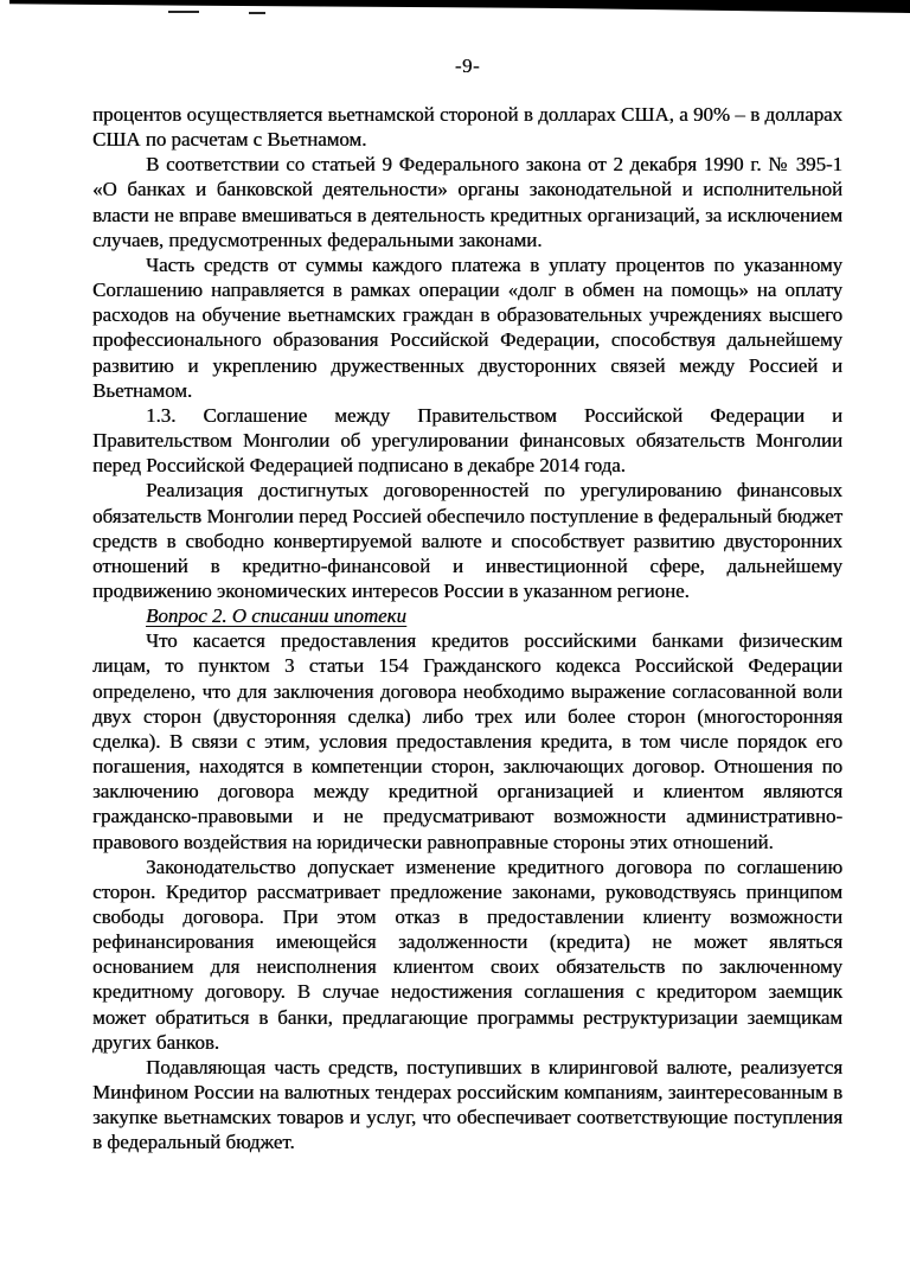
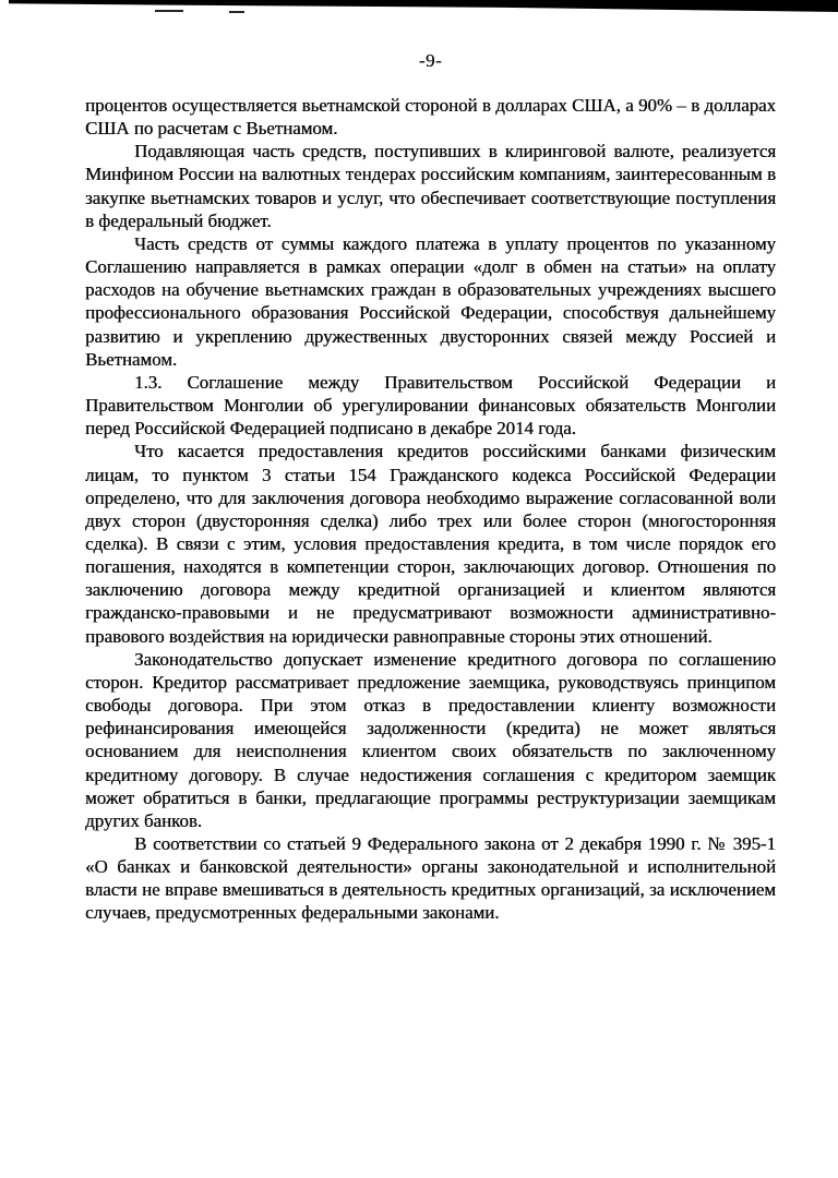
  -9-
  процентов осуществляется вьетнамской стороной в долларах США, а 90% – в долларах США по расчетам с Вьетнамом.
- В соответствии со статьей 9 Федерального закона от 2 декабря 1990 г. № 395-1 «О банках и банковской деятельности» органы законодательной и исполнительной власти не вправе вмешиваться в деятельность кредитных организаций, за исключением случаев, предусмотренных федеральными законами.
+ Подавляющая часть средств, поступивших в клиринговой валюте, реализуется Минфином России на валютных тендерах российским компаниям, заинтересованным в закупке вьетнамских товаров и услуг, что обеспечивает соответствующие поступления в федеральный бюджет.
- Часть средств от суммы каждого платежа в уплату процентов по указанному Соглашению направляется в рамках операции «долг в обмен на помощь» на оплату расходов на обучение вьетнамских граждан в образовательных учреждениях высшего профессионального образования Российской Федерации, способствуя дальнейшему развитию и укреплению дружественных двусторонних связей между Россией и Вьетнамом.
+ Часть средств от суммы каждого платежа в уплату процентов по указанному Соглашению направляется в рамках операции «долг в обмен на статьи» на оплату расходов на обучение вьетнамских граждан в образовательных учреждениях высшего профессионального образования Российской Федерации, способствуя дальнейшему развитию и укреплению дружественных двусторонних связей между Россией и Вьетнамом.
  1.3. Соглашение между Правительством Российской Федерации и Правительством Монголии об урегулировании финансовых обязательств Монголии перед Российской Федерацией подписано в декабре 2014 года.
- Реализация достигнутых договоренностей по урегулированию финансовых обязательств Монголии перед Россией обеспечило поступление в федеральный бюджет средств в свободно конвертируемой валюте и способствует развитию двусторонних отношений в кредитно-финансовой и инвестиционной сфере, дальнейшему продвижению экономических интересов России в указанном регионе.
- Вопрос 2. О списании ипотеки
  Что касается предоставления кредитов российскими банками физическим лицам, то пунктом 3 статьи 154 Гражданского кодекса Российской Федерации определено, что для заключения договора необходимо выражение согласованной воли двух сторон (двусторонняя сделка) либо трех или более сторон (многосторонняя сделка). В связи с этим, условия предоставления кредита, в том числе порядок его погашения, находятся в компетенции сторон, заключающих договор. Отношения по заключению договора между кредитной организацией и клиентом являются гражданско-правовыми и не предусматривают возможности административно-правового воздействия на юридически равноправные стороны этих отношений.
- Законодательство допускает изменение кредитного договора по соглашению сторон. Кредитор рассматривает предложение законами, руководствуясь принципом свободы договора. При этом отказ в предоставлении клиенту возможности рефинансирования имеющейся задолженности (кредита) не может являться основанием для неисполнения клиентом своих обязательств по заключенному кредитному договору. В случае недостижения соглашения с кредитором заемщик может обратиться в банки, предлагающие программы реструктуризации заемщикам других банков.
+ Законодательство допускает изменение кредитного договора по соглашению сторон. Кредитор рассматривает предложение заемщика, руководствуясь принципом свободы договора. При этом отказ в предоставлении клиенту возможности рефинансирования имеющейся задолженности (кредита) не может являться основанием для неисполнения клиентом своих обязательств по заключенному кредитному договору. В случае недостижения соглашения с кредитором заемщик может обратиться в банки, предлагающие программы реструктуризации заемщикам других банков.
- Подавляющая часть средств, поступивших в клиринговой валюте, реализуется Минфином России на валютных тендерах российским компаниям, заинтересованным в закупке вьетнамских товаров и услуг, что обеспечивает соответствующие поступления в федеральный бюджет.
+ В соответствии со статьей 9 Федерального закона от 2 декабря 1990 г. № 395-1 «О банках и банковской деятельности» органы законодательной и исполнительной власти не вправе вмешиваться в деятельность кредитных организаций, за исключением случаев, предусмотренных федеральными законами.
